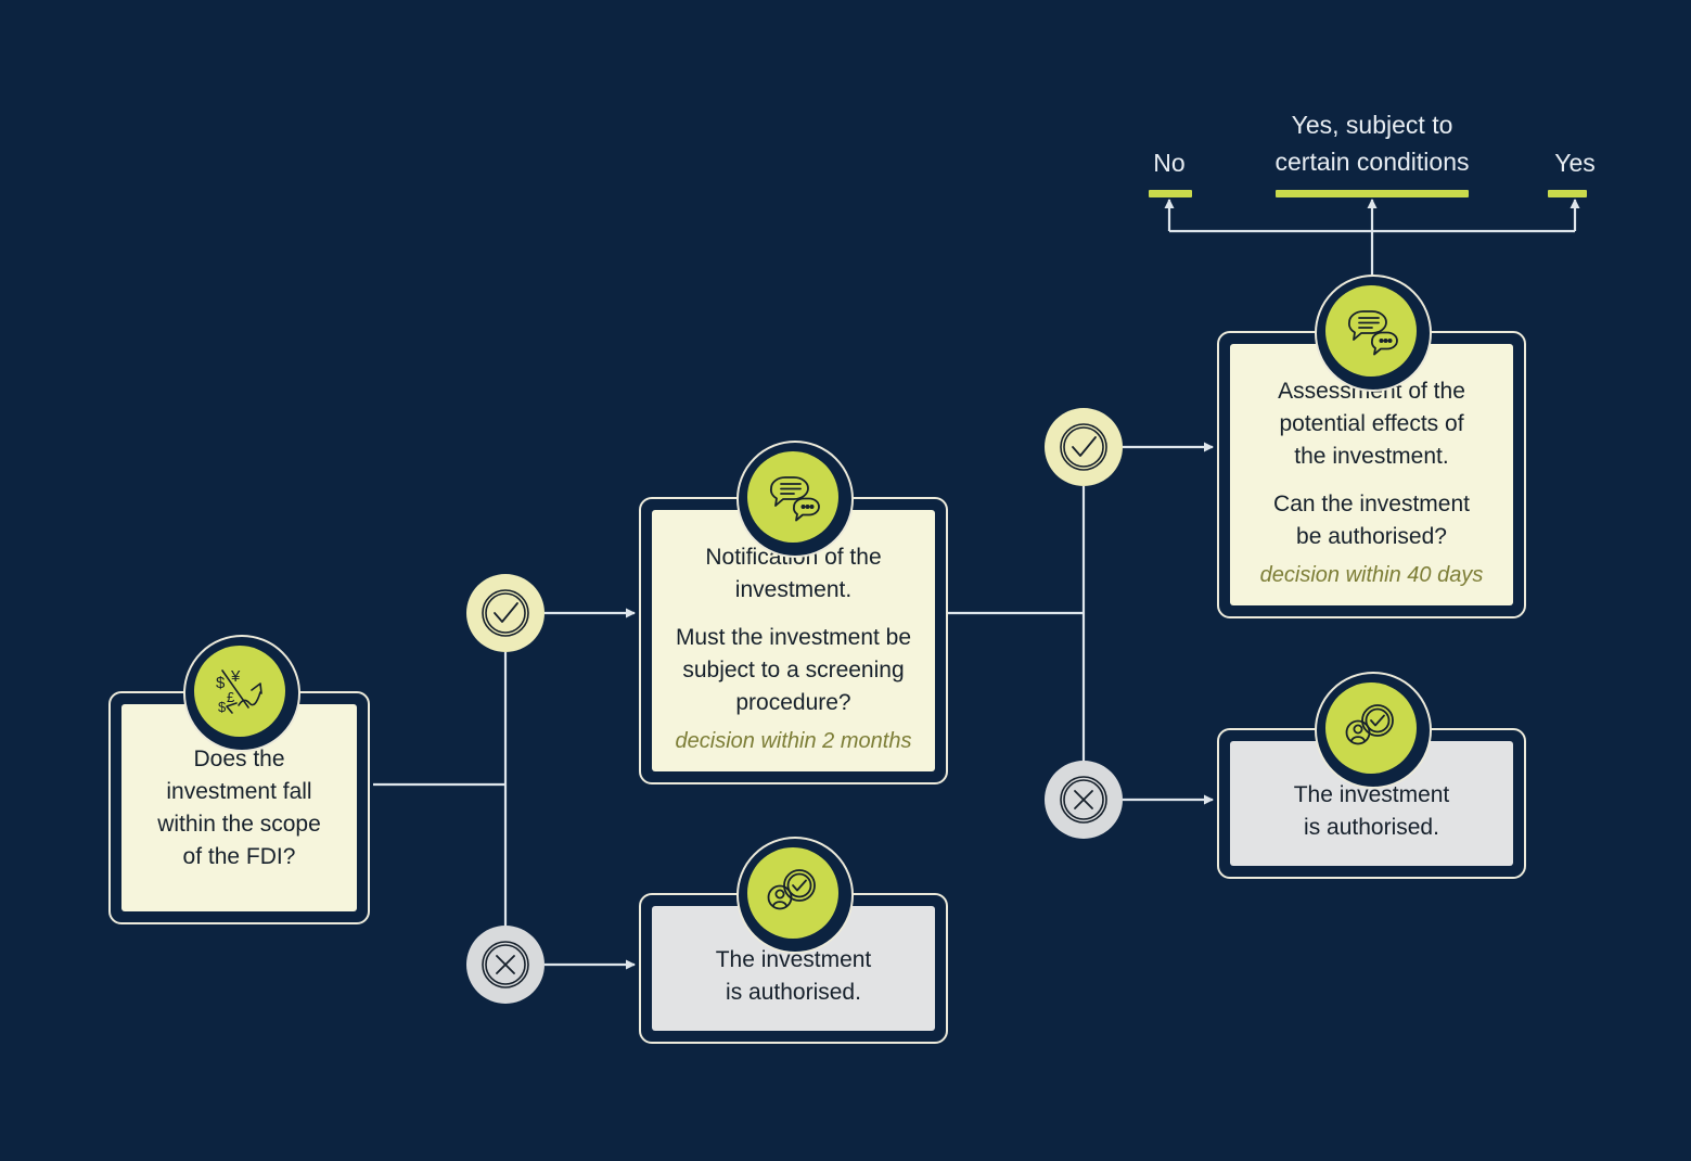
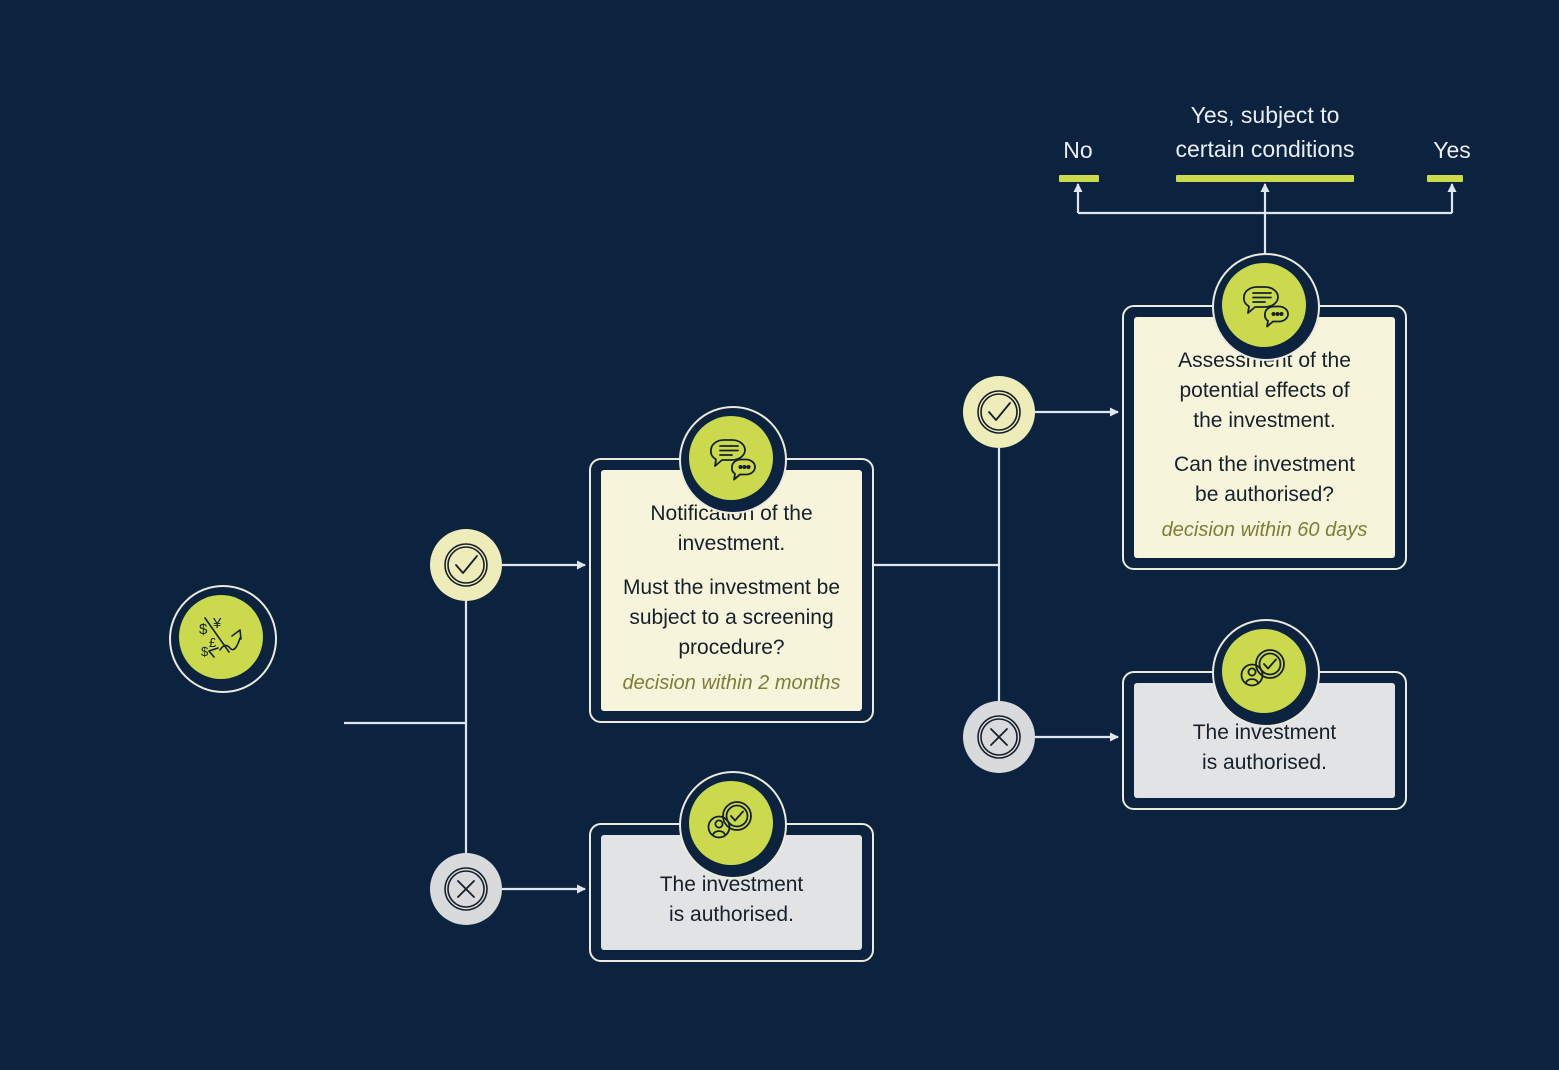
  No
  Yes, subject to
  certain conditions
  Yes
  $
  ¥
  £
  $
- Does the
- investment fall
- within the scope
- of the FDI?
  Notifican of the
  investment.
  Must the investment be
  subject to a screening
  procedure?
  decision within 2 months
  The investment
  is authorised.
  Assessmnt of the
  potential effects of
  the investment.
  Can the investment
  be authorised?
- decision within 40 days
+ decision within 60 days
  The investment
  is authorised.
